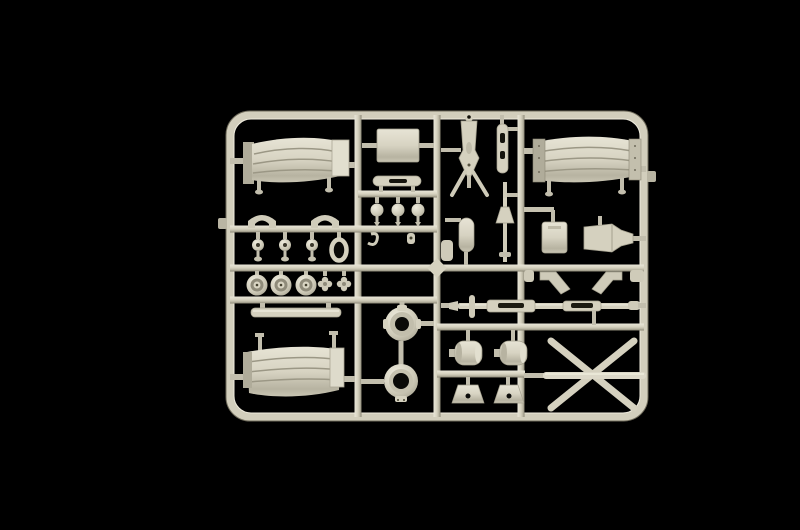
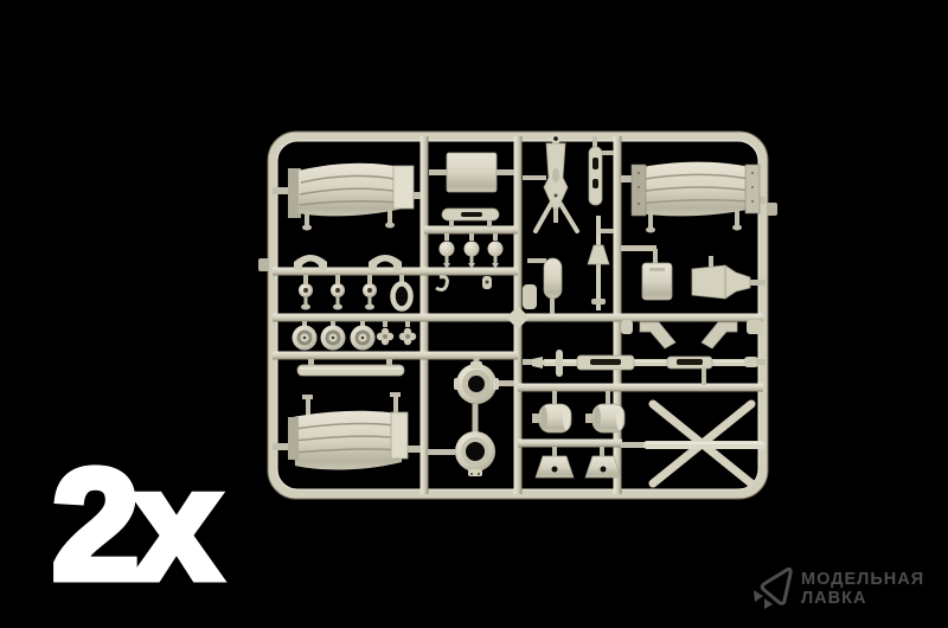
+ 2x
+ МОДЕЛЬНАЯ
+ ЛАВКА
